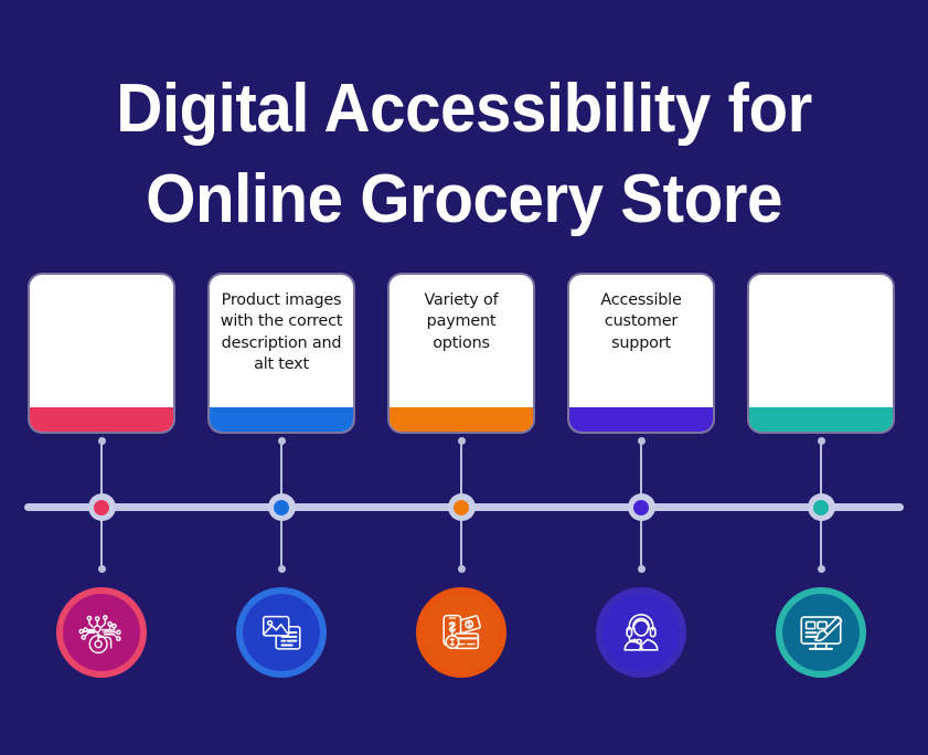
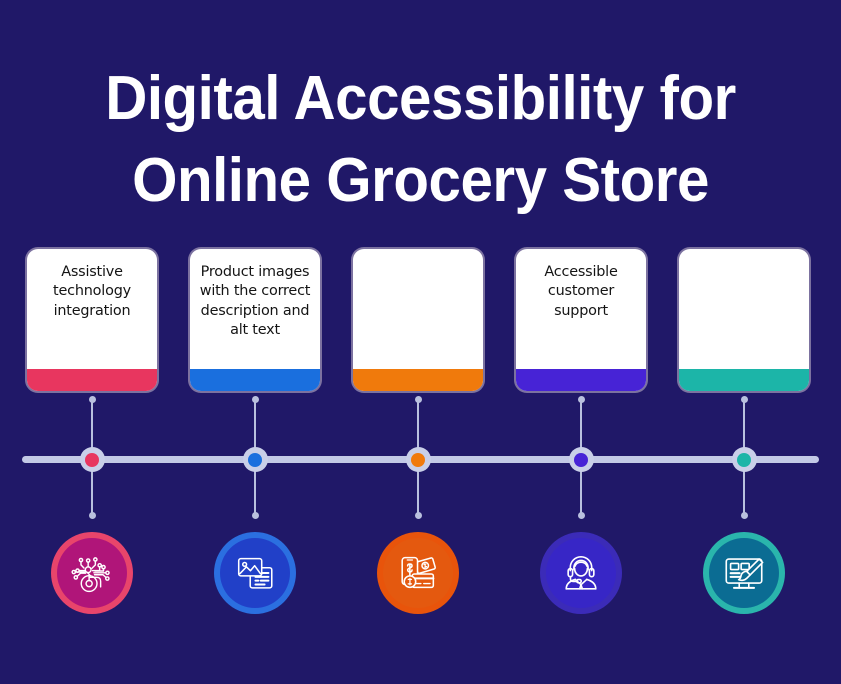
  Digital Accessibility for
  Online Grocery Store
+ Assistive technology integration
  Product images with the correct description and alt text
- Variety of payment options
  Accessible customer support
